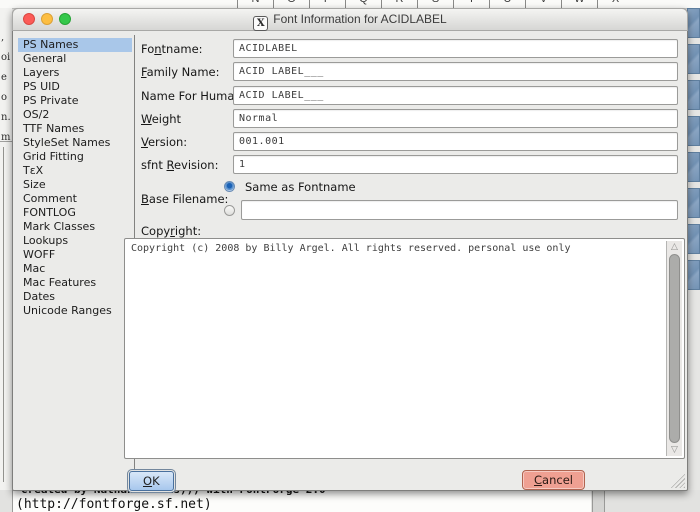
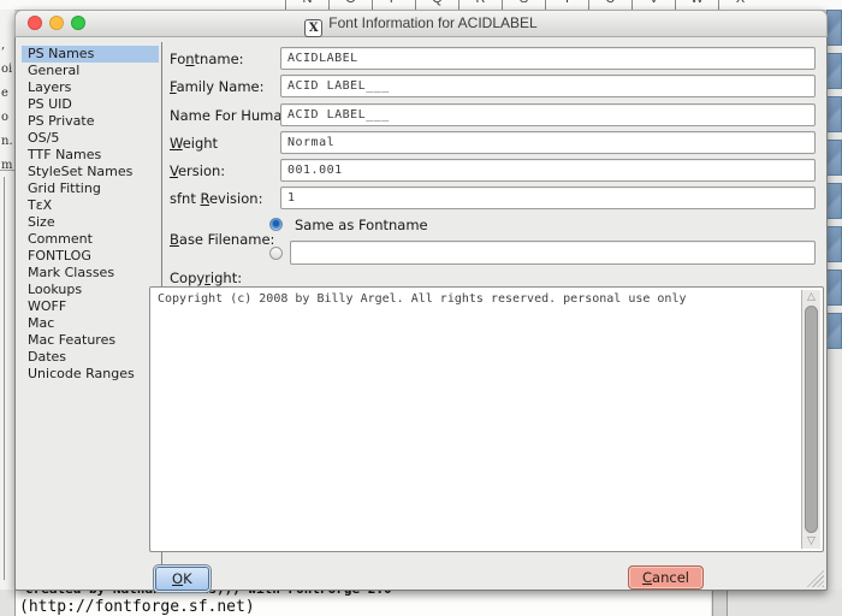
  ,
  oi
  e
  o
  n.
  m
  (http://fontforge.sf.net)
  X Font Information for ACIDLABEL
  PS Names
  General
  Layers
  PS UID
  PS Private
- OS/2
+ OS/5
  TTF Names
  StyleSet Names
  Grid Fitting
  TεX
  Size
  Comment
  FONTLOG
  Mark Classes
  Lookups
  WOFF
  Mac
  Mac Features
  Dates
  Unicode Ranges
  Fontname:
  ACIDLABEL
  Family Name:
  ACID LABEL___
  Name For Huma
  ACID LABEL___
  Weight
  Normal
  Version:
  001.001
  sfnt Revision:
  1
  Same as Fontname
  Base Filename:
  Copyright:
  Copyright (c) 2008 by Billy Argel. All rights reserved. personal use only
  △
  ▽
  OK
  Cancel
